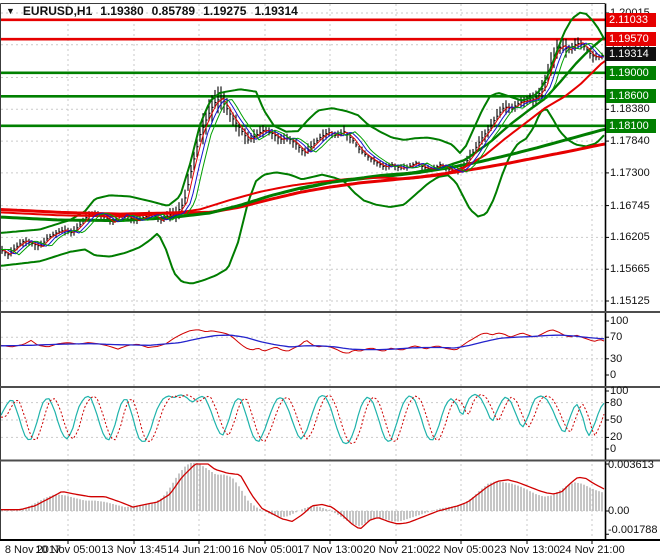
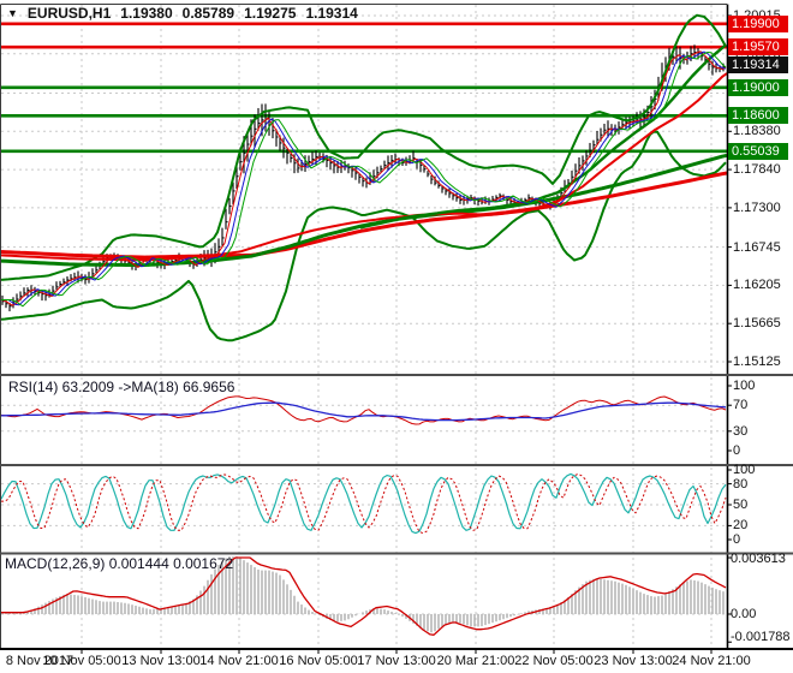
  ▼
  EURUSD,H1
  1.19380
  0.85789
  1.19275
  1.19314
+ RSI(14) 63.2009 ->MA(18) 66.9656
+ MACD(12,26,9) 0.001444 0.001672
  1.18380
  1.17840
  1.17300
  1.16745
  1.16205
  1.15665
  1.15125
  100
  70
  30
  0
  100
  80
  50
  20
  0
  0.003613
  0.00
  -0.001788
  8 Nov 2017
  10 Nov 05:00
- 13 Nov 13:45
+ 13 Nov 13:00
- 14 Jun 21:00
+ 14 Nov 21:00
  16 Nov 05:00
  17 Nov 13:00
- 20 Nov 21:00
+ 20 Mar 21:00
  22 Nov 05:00
  23 Nov 13:00
  24 Nov 21:00
- 2.11033
+ 1.19900
  1.19570
  1.19314
  1.19000
  1.18600
- 1.18100
+ 0.55039
